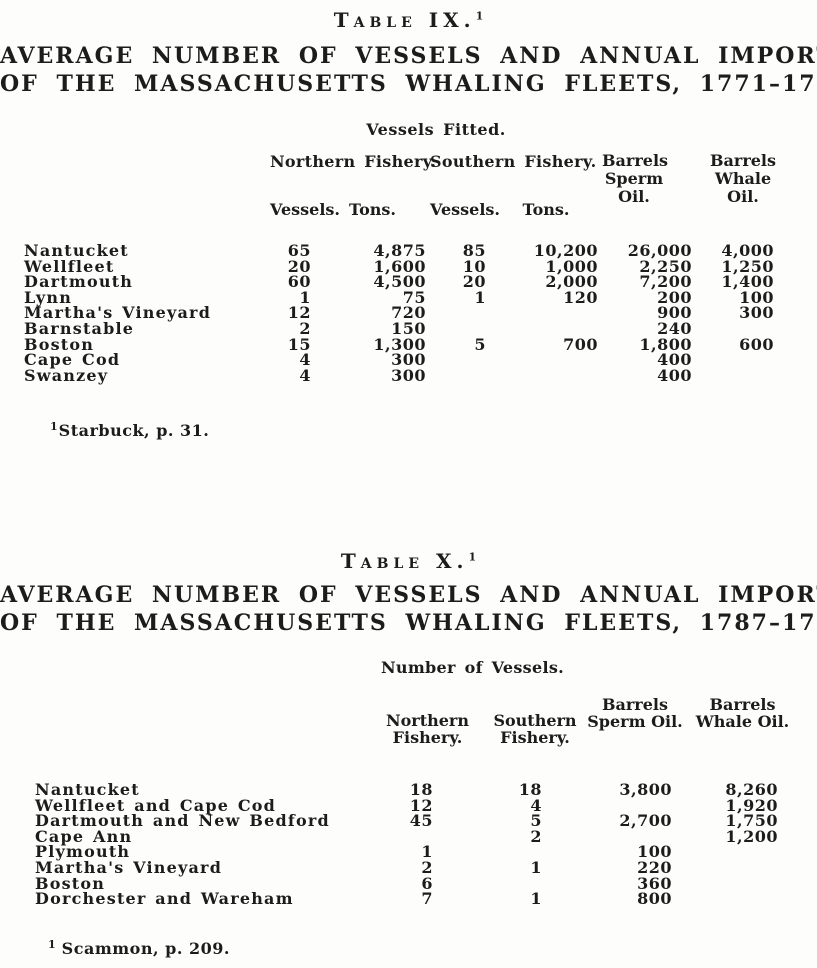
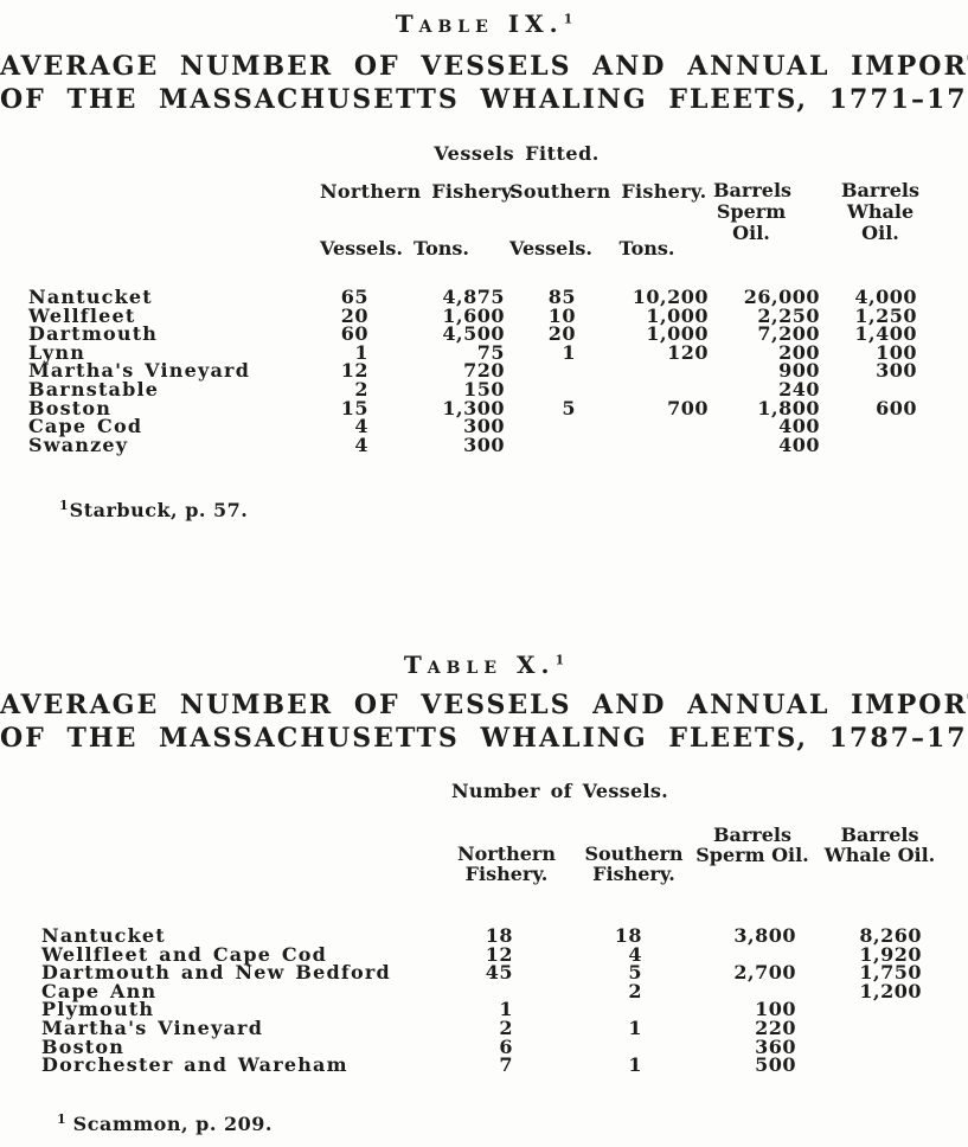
  Table IX.1
  AVERAGE NUMBER OF VESSELS AND ANNUAL IMPOR
  OF THE MASSACHUSETTS WHALING FLEETS, 1771–17
  	Vessels Fitted.
  	Northern Fishery	Southern Fishery.	Barrels Sperm Oil.	Barrels Whale Oil.
  	Vessels.	Tons.	Vessels.	Tons.
  Nantucket	65	4,875	85	10,200	26,000	4,000
  Wellfleet	20	1,600	10	1,000	2,250	1,250
- Dartmouth	60	4,500	20	2,000	7,200	1,400
+ Dartmouth	60	4,500	20	1,000	7,200	1,400
  Lynn	1	75	1	120	200	100
  Martha's Vineyard	12	720			900	300
  Barnstable	2	150			240
  Boston	15	1,300	5	700	1,800	600
  Cape Cod	4	300			400
  Swanzey	4	300			400
- 1Starbuck, p. 31.
+ 1Starbuck, p. 57.
  Table X.1
  AVERAGE NUMBER OF VESSELS AND ANNUAL IMPOR
  OF THE MASSACHUSETTS WHALING FLEETS, 1787–17
  	Number of Vessels.
  	Northern Fishery.	Southern Fishery.	Barrels Sperm Oil.	Barrels Whale Oil.
  Nantucket	18	18	3,800	8,260
  Wellfleet and Cape Cod	12	4		1,920
  Dartmouth and New Bedford	45	5	2,700	1,750
  Cape Ann		2		1,200
  Plymouth	1		100
  Martha's Vineyard	2	1	220
  Boston	6		360
- Dorchester and Wareham	7	1	800
+ Dorchester and Wareham	7	1	500
  1 Scammon, p. 209.
